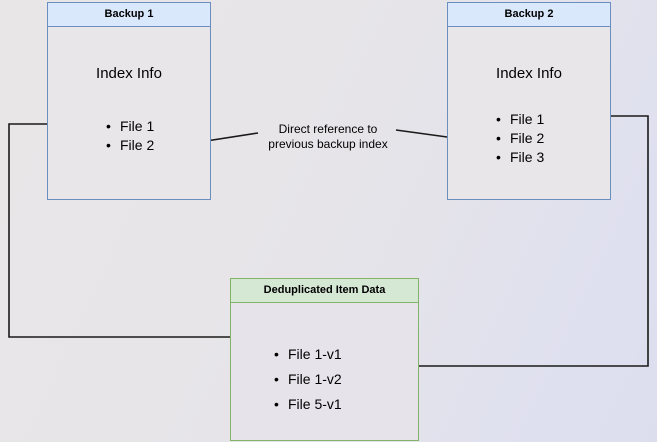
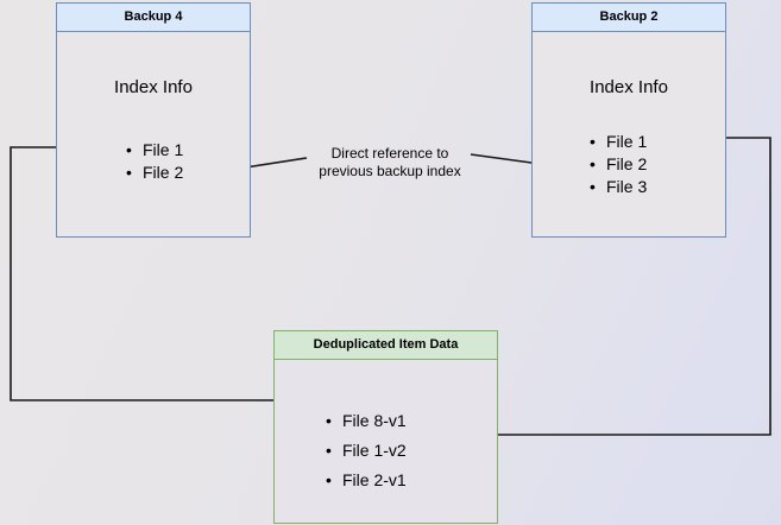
- Backup 1
+ Backup 4
  Index Info
  File 1
  File 2
  Backup 2
  Index Info
  File 1
  File 2
  File 3
  Deduplicated Item Data
- File 1-v1
+ File 8-v1
  File 1-v2
- File 5-v1
+ File 2-v1
  Direct reference to
  previous backup index
